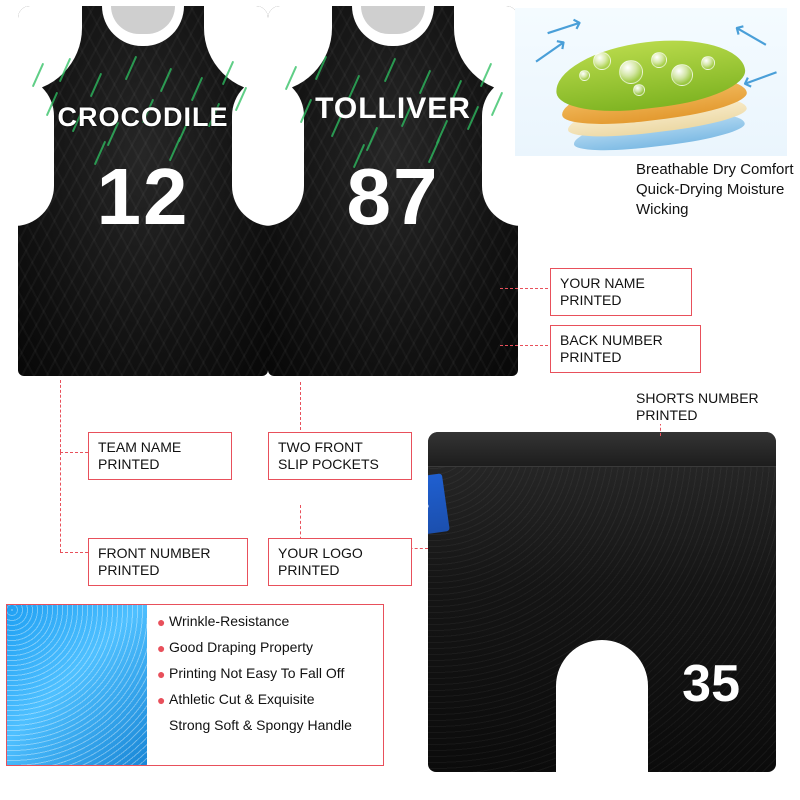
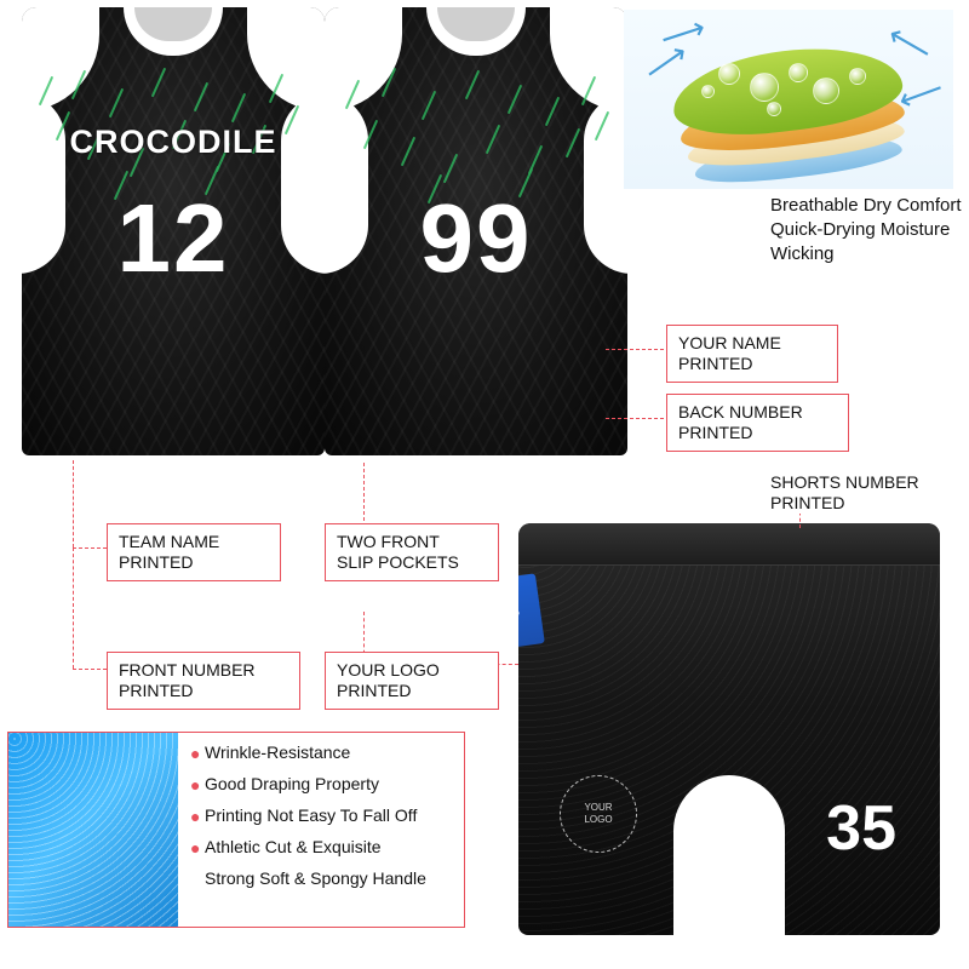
  CROCODILE
  12
- TOLLIVER
- 87
+ 99
  Breathable Dry Comfort Quick-Drying Moisture Wicking
+ YOUR
+ LOGO
  35
  YOUR NAME
  PRINTED
  BACK NUMBER
  PRINTED
  SHORTS NUMBER
  PRINTED
  TEAM NAME
  PRINTED
  TWO FRONT
  SLIP POCKETS
  FRONT NUMBER
  PRINTED
  YOUR LOGO
  PRINTED
  ●
  Wrinkle-Resistance
  ●
  Good Draping Property
  ●
  Printing Not Easy To Fall Off
  ●
  Athletic Cut & Exquisite
  Strong Soft & Spongy Handle
